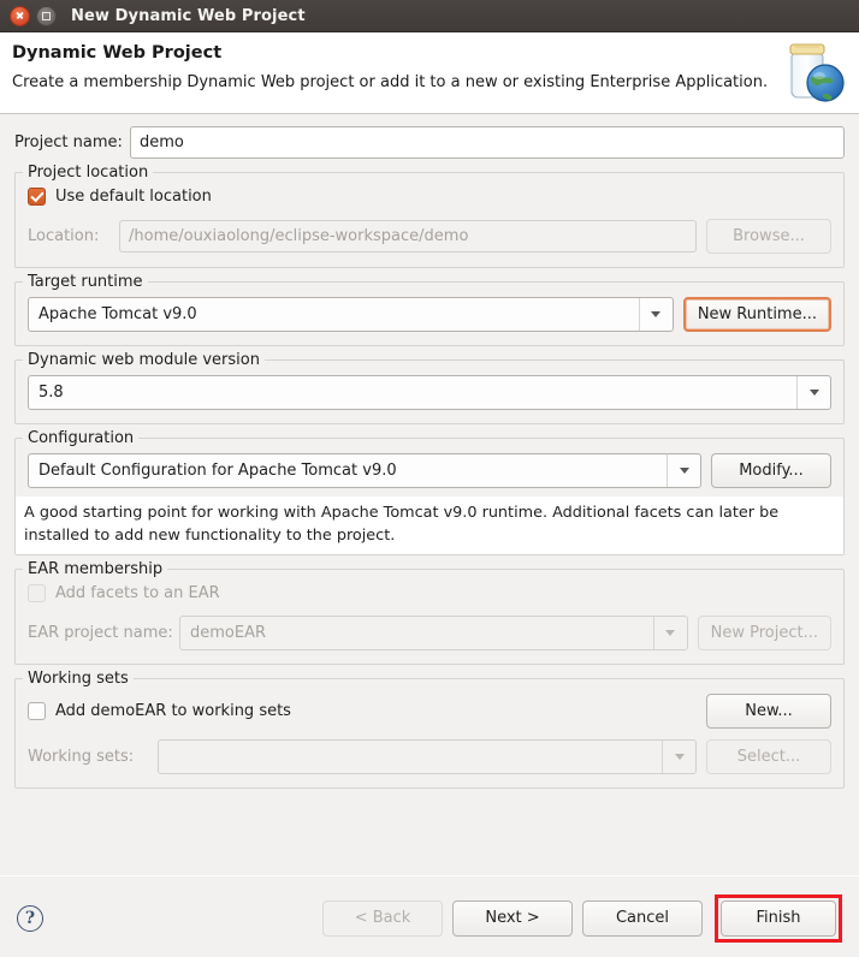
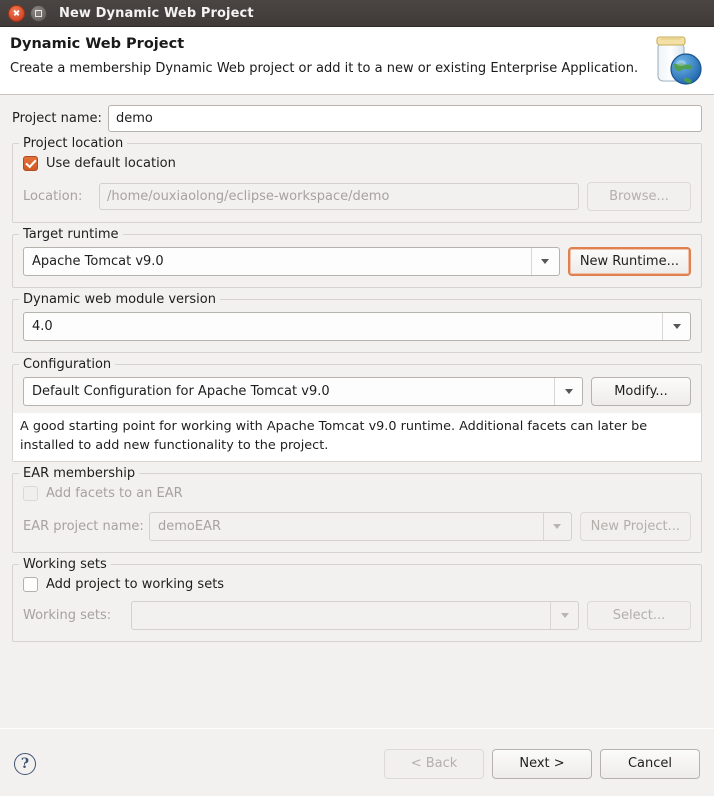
  New Dynamic Web Project
  Dynamic Web Project
  Create a membership Dynamic Web project or add it to a new or existing Enterprise Application.
  Project name:
  demo
  Project location
  Use default location
  Location:
  /home/ouxiaolong/eclipse-workspace/demo
  Browse...
  Target runtime
  Apache Tomcat v9.0
  New Runtime...
  Dynamic web module version
- 5.8
+ 4.0
  Configuration
  Default Configuration for Apache Tomcat v9.0
  Modify...
  A good starting point for working with Apache Tomcat v9.0 runtime. Additional facets can later be installed to add new functionality to the project.
  EAR membership
  Add facets to an EAR
  EAR project name:
  demoEAR
  New Project...
  Working sets
- Add demoEAR to working sets
+ Add project to working sets
- New...
  Working sets:
  Select...
  ?
  < Back
  Next >
  Cancel
- Finish
